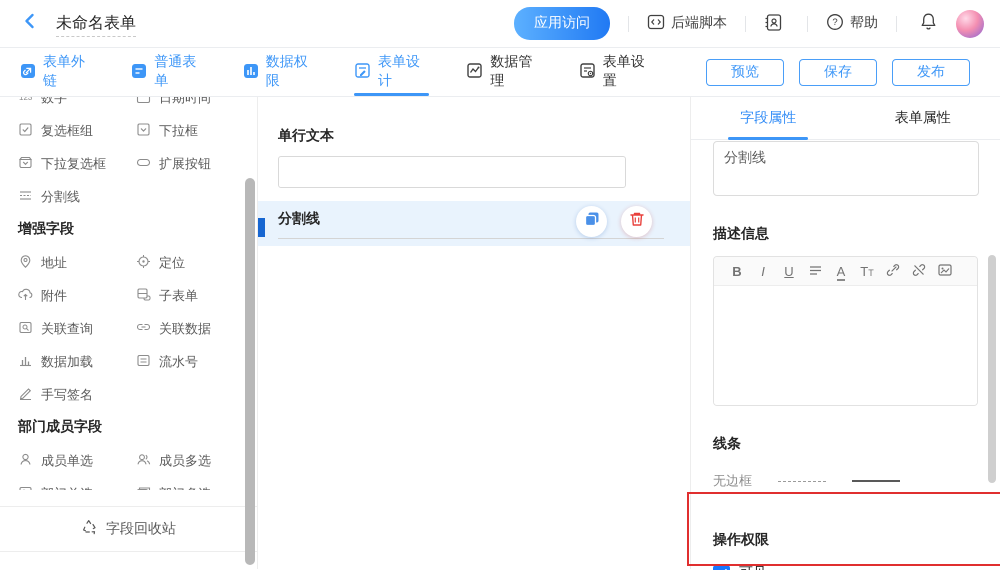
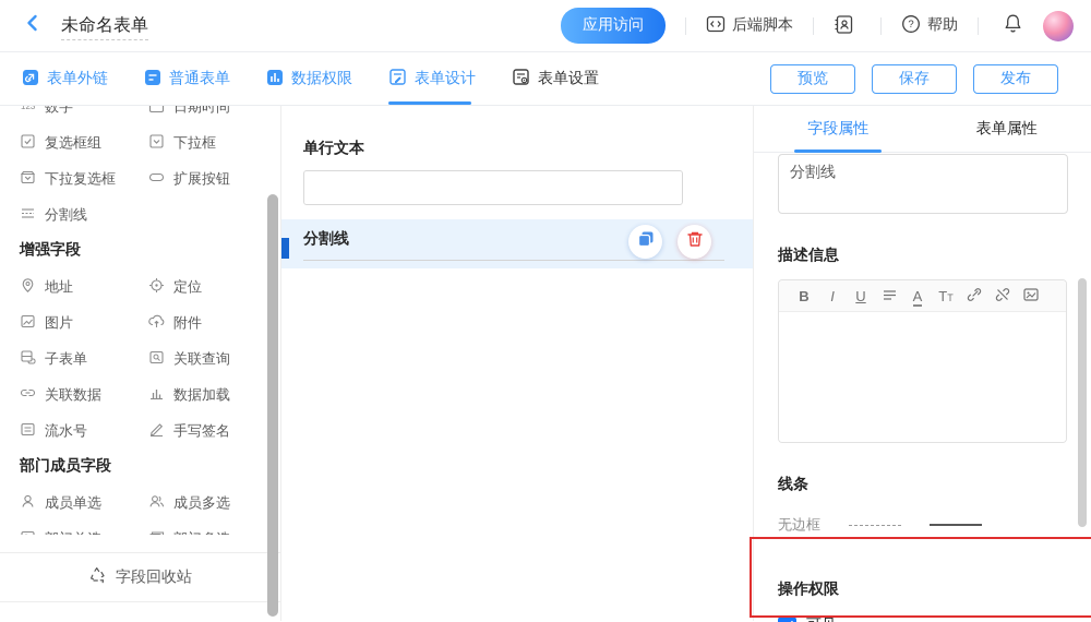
  未命名表单
  应用访问
  后端脚本
  ?
  帮助
  表单外链
  普通表单
  数据权限
  表单设计
- 数据管理
  表单设置
  预览
  保存
  发布
  123
  数字
  日期时间
  复选框组
  下拉框
  下拉复选框
  扩展按钮
  分割线
  增强字段
  地址
  定位
+ 图片
  附件
  子表单
  关联查询
  关联数据
  数据加载
  流水号
  手写签名
  部门成员字段
  成员单选
  成员多选
  字段回收站
  单行文本
  分割线
  字段属性
  表单属性
  分割线
  描述信息
  B
  I
  U
  A
  TT
  线条
  无边框
  操作权限
